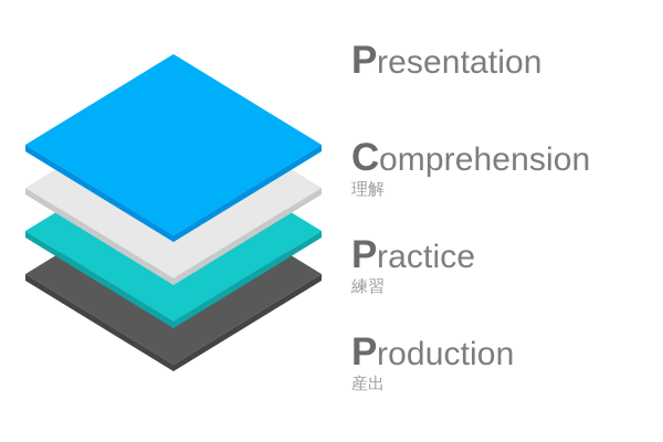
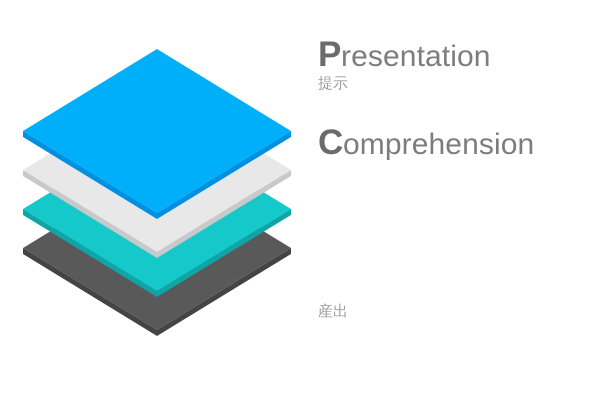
  Presentation
+ 提示
  Comprehension
- 理解
- Practice
- 練習
- Production
  産出
